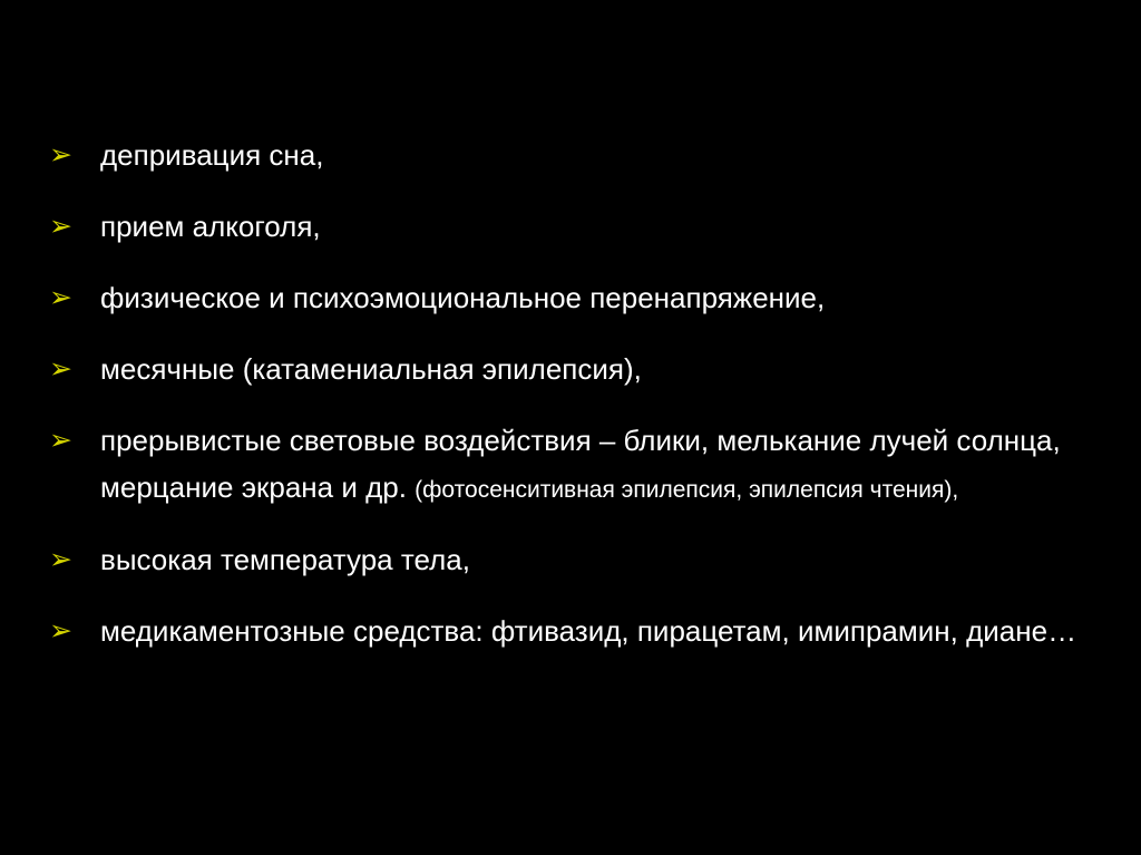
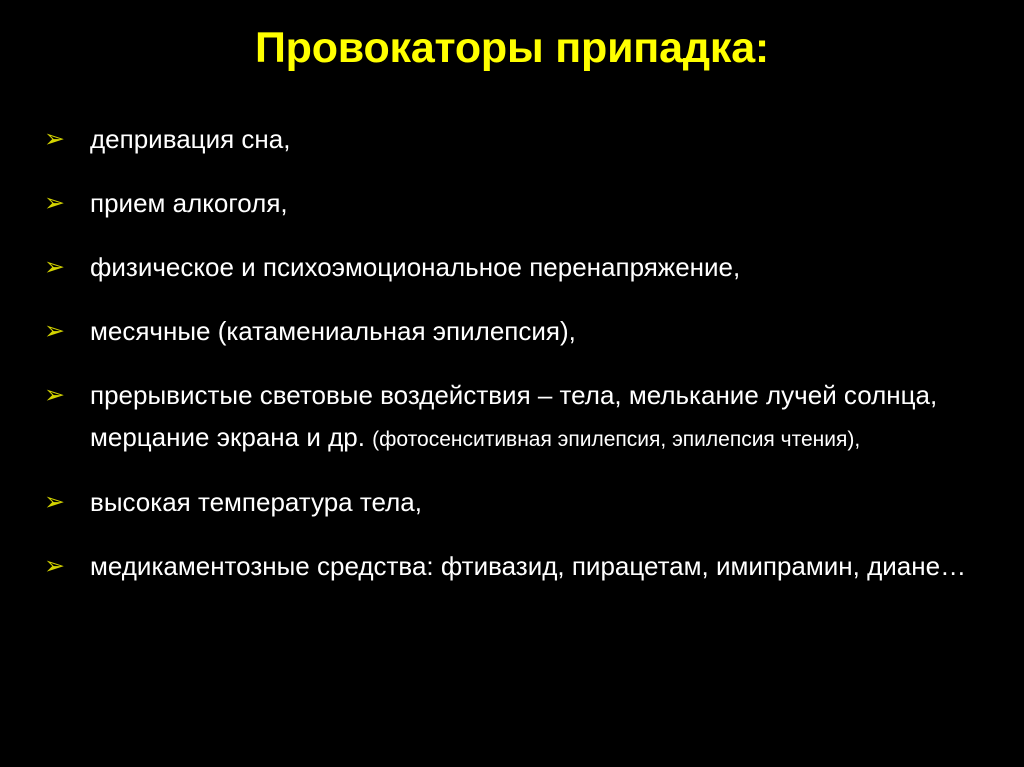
+ Провокаторы припадка:
  ➢
  депривация сна,
  ➢
  прием алкоголя,
  ➢
  физическое и психоэмоциональное перенапряжение,
  ➢
  месячные (катамениальная эпилепсия),
  ➢
- прерывистые световые воздействия – блики, мелькание лучей солнца, мерцание экрана и др. (фотосенситивная эпилепсия, эпилепсия чтения),
+ прерывистые световые воздействия – тела, мелькание лучей солнца, мерцание экрана и др. (фотосенситивная эпилепсия, эпилепсия чтения),
  ➢
  высокая температура тела,
  ➢
  медикаментозные средства: фтивазид, пирацетам, имипрамин, диане…
